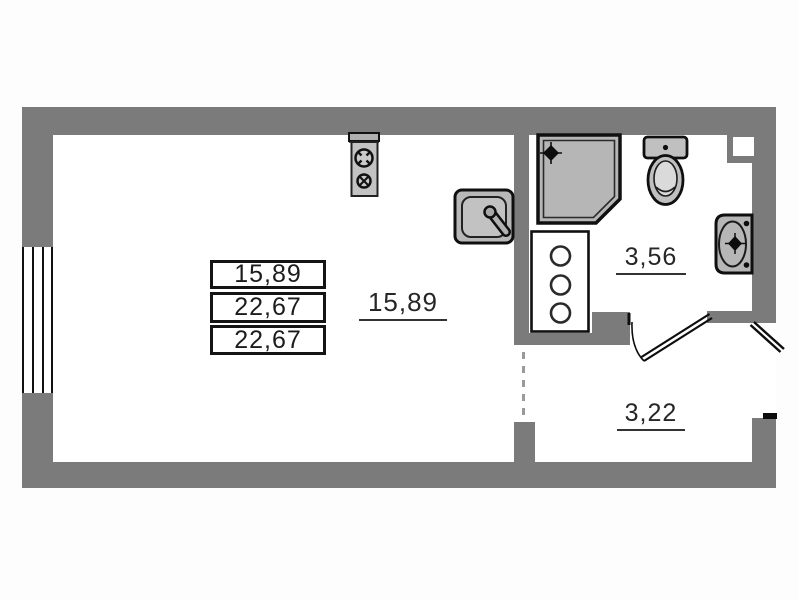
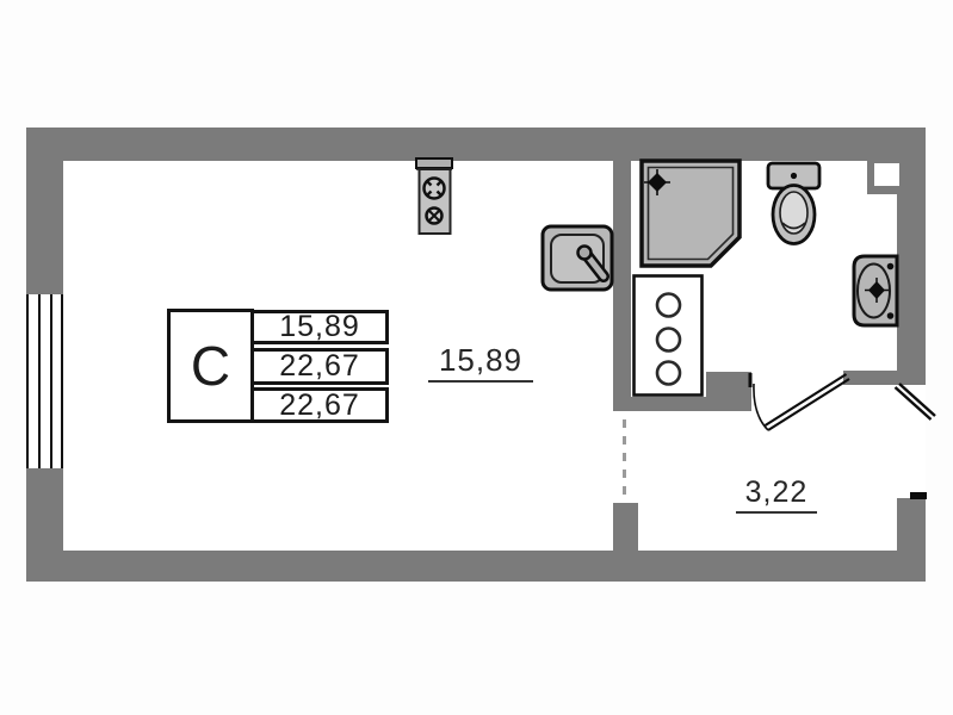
  15,89
- 3,56
  3,22
+ С
  15,89
  22,67
  22,67
